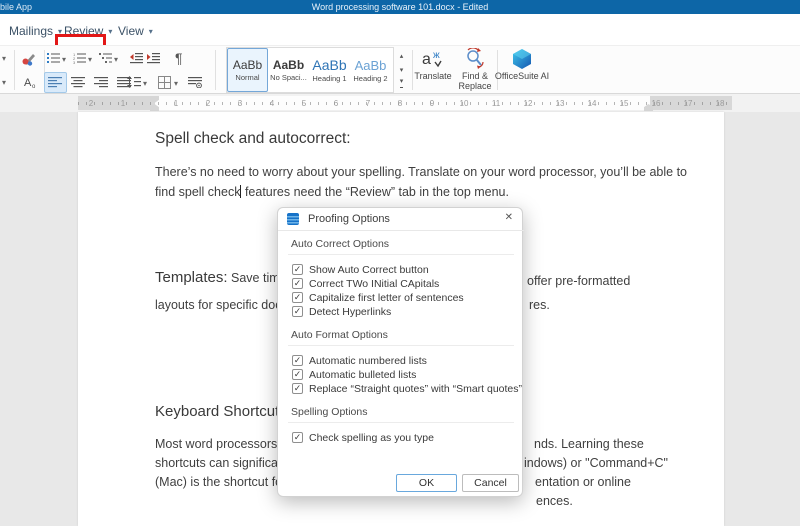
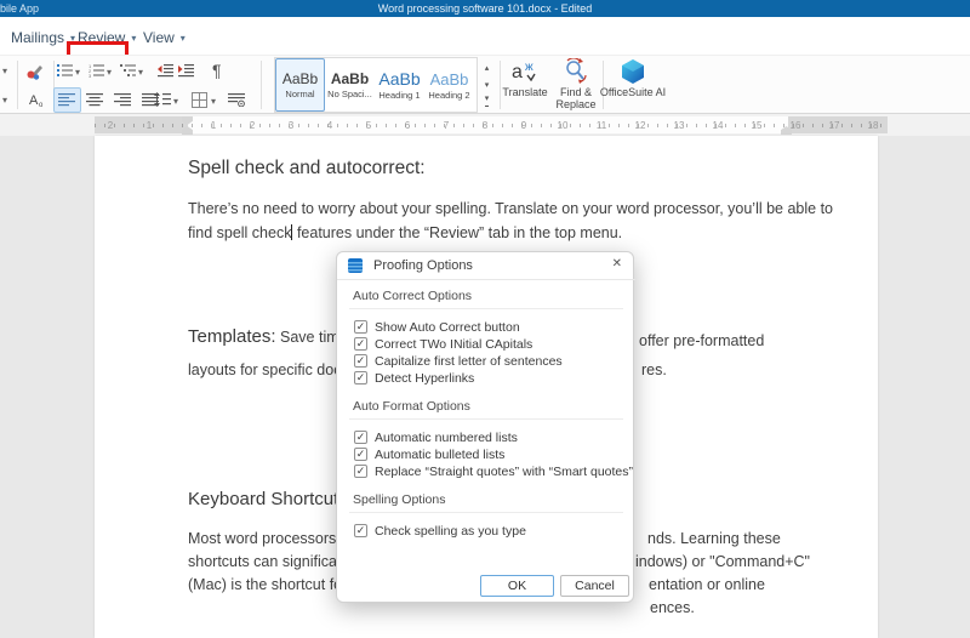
  bile App
  Word processing software 101.docx - Edited
  Mailings
  ▾
  Review
  ▾
  View
  ▾
  ▾
  ▾
  A
  ▾
  ▾
  ▾
  ¶
  ▾
  ▾
  AaBb
  Normal
  AaBb
  No Spaci...
  AaBb
  Heading 1
  AaBb
  Heading 2
  a
  ж
  Translate
  Find &
  Replace
  OfficeSuite AI
  2
  1
  1
  2
  3
  4
  5
  6
  7
  8
  9
  10
  11
  12
  13
  14
  15
  16
  17
  18
  Spell check and autocorrect:
  There’s no need to worry about your spelling. Translate on your word processor, you’ll be able to
- find spell check features need the “Review” tab in the top menu.
+ find spell check features under the “Review” tab in the top menu.
  Templates: Save tim
  offer pre-formatted
  layouts for specific do
  res.
  Keyboard Shortcu
  Most word processors
  nds. Learning these
  shortcuts can significa
  indows) or "Command+C"
  (Mac) is the shortcut f
  entation or online
  ences.
  Proofing Options
  ✕
  Auto Correct Options
  ✓
  Show Auto Correct button
  ✓
  Correct TWo INitial CApitals
  ✓
  Capitalize first letter of sentences
  ✓
  Detect Hyperlinks
  Auto Format Options
  ✓
  Automatic numbered lists
  ✓
  Automatic bulleted lists
  ✓
  Replace “Straight quotes” with “Smart quotes”
  Spelling Options
  ✓
  Check spelling as you type
  OK
  Cancel
